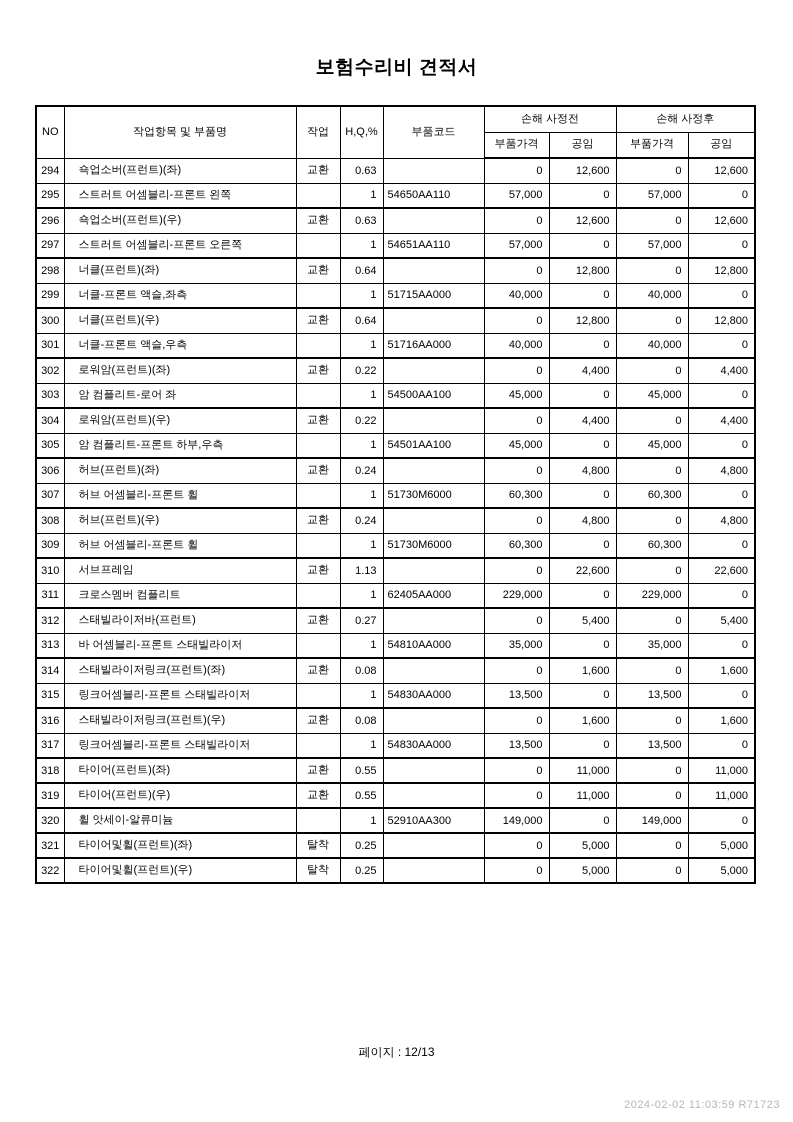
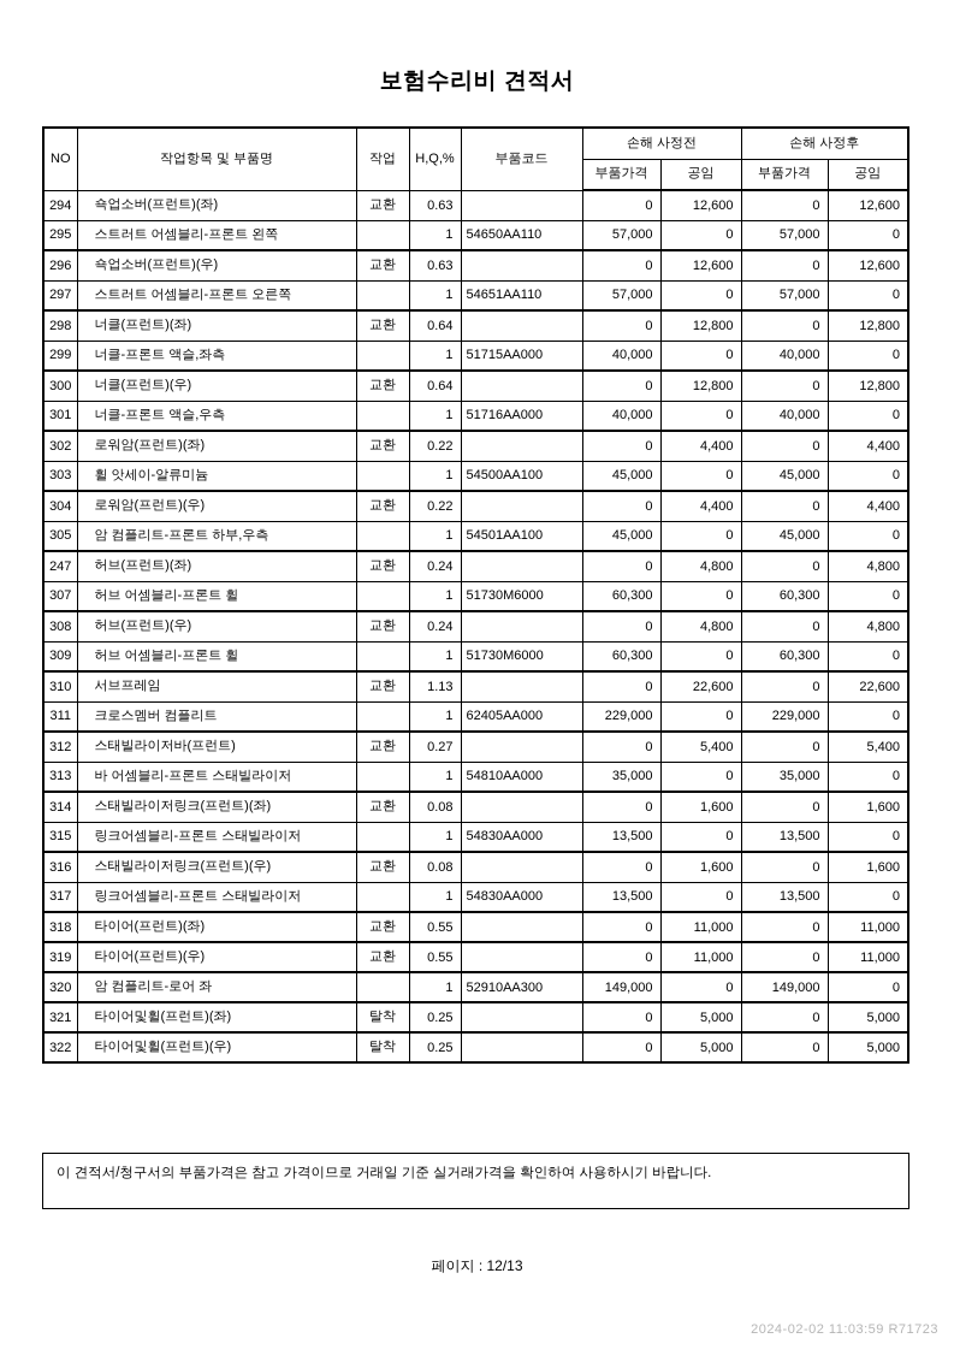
  보험수리비 견적서
  NO	작업항목 및 부품명	작업	H,Q,%	부품코드	손해 사정전	손해 사정후
  부품가격	공임	부품가격	공임
  294	쇽업소버(프런트)(좌)	교환	0.63		0	12,600	0	12,600
  295	스트러트 어셈블리-프론트 왼쪽		1	54650AA110	57,000	0	57,000	0
  296	쇽업소버(프런트)(우)	교환	0.63		0	12,600	0	12,600
  297	스트러트 어셈블리-프론트 오른쪽		1	54651AA110	57,000	0	57,000	0
  298	너클(프런트)(좌)	교환	0.64		0	12,800	0	12,800
  299	너클-프론트 액슬,좌측		1	51715AA000	40,000	0	40,000	0
  300	너클(프런트)(우)	교환	0.64		0	12,800	0	12,800
  301	너클-프론트 액슬,우측		1	51716AA000	40,000	0	40,000	0
  302	로워암(프런트)(좌)	교환	0.22		0	4,400	0	4,400
- 303	암 컴플리트-로어 좌		1	54500AA100	45,000	0	45,000	0
+ 303	휠 앗세이-알류미늄		1	54500AA100	45,000	0	45,000	0
  304	로워암(프런트)(우)	교환	0.22		0	4,400	0	4,400
  305	암 컴플리트-프론트 하부,우측		1	54501AA100	45,000	0	45,000	0
- 306	허브(프런트)(좌)	교환	0.24		0	4,800	0	4,800
+ 247	허브(프런트)(좌)	교환	0.24		0	4,800	0	4,800
  307	허브 어셈블리-프론트 휠		1	51730M6000	60,300	0	60,300	0
  308	허브(프런트)(우)	교환	0.24		0	4,800	0	4,800
  309	허브 어셈블리-프론트 휠		1	51730M6000	60,300	0	60,300	0
  310	서브프레임	교환	1.13		0	22,600	0	22,600
  311	크로스멤버 컴플리트		1	62405AA000	229,000	0	229,000	0
  312	스태빌라이저바(프런트)	교환	0.27		0	5,400	0	5,400
  313	바 어셈블리-프론트 스태빌라이저		1	54810AA000	35,000	0	35,000	0
  314	스태빌라이저링크(프런트)(좌)	교환	0.08		0	1,600	0	1,600
  315	링크어셈블리-프론트 스태빌라이저		1	54830AA000	13,500	0	13,500	0
  316	스태빌라이저링크(프런트)(우)	교환	0.08		0	1,600	0	1,600
  317	링크어셈블리-프론트 스태빌라이저		1	54830AA000	13,500	0	13,500	0
  318	타이어(프런트)(좌)	교환	0.55		0	11,000	0	11,000
  319	타이어(프런트)(우)	교환	0.55		0	11,000	0	11,000
- 320	휠 앗세이-알류미늄		1	52910AA300	149,000	0	149,000	0
+ 320	암 컴플리트-로어 좌		1	52910AA300	149,000	0	149,000	0
  321	타이어및휠(프런트)(좌)	탈착	0.25		0	5,000	0	5,000
  322	타이어및휠(프런트)(우)	탈착	0.25		0	5,000	0	5,000
+ 이 견적서/청구서의 부품가격은 참고 가격이므로 거래일 기준 실거래가격을 확인하여 사용하시기 바랍니다.
  페이지 : 12/13
  2024-02-02 11:03:59 R71723
